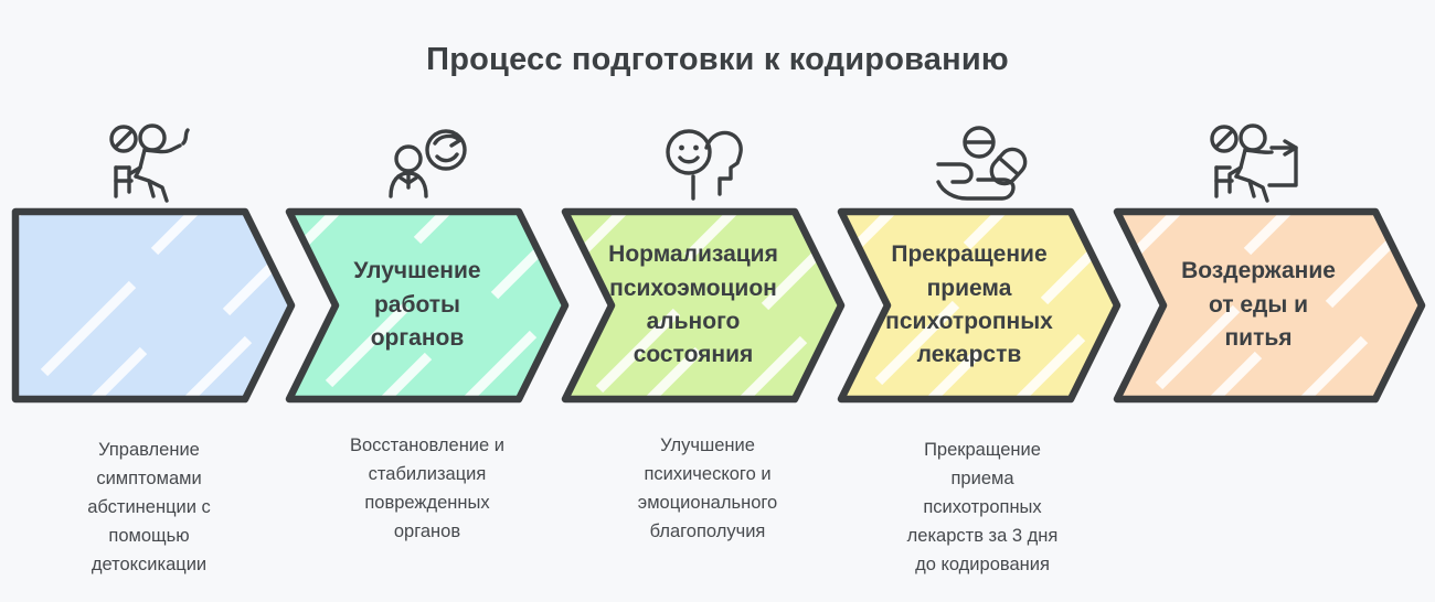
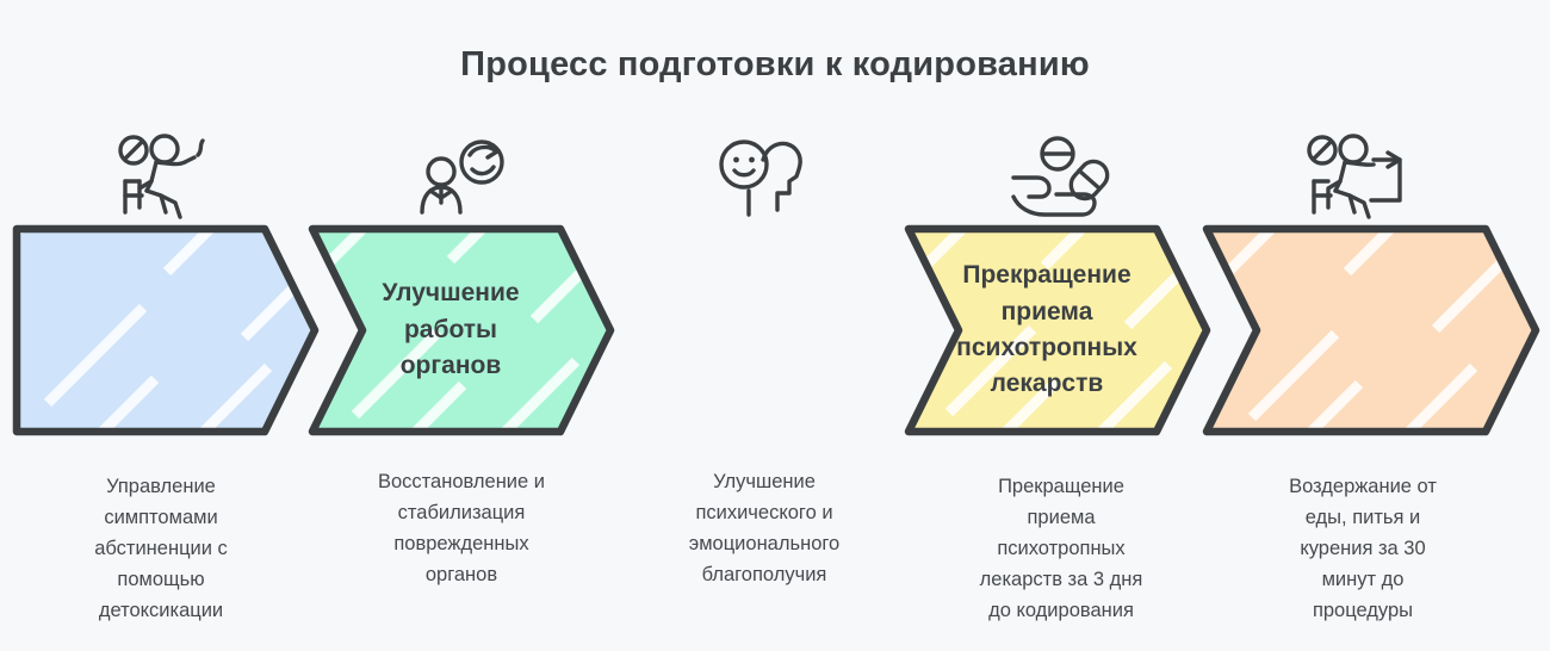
  Процесс подготовки к кодированию
  Улучшение
  работы
  органов
- Нормализация
- психоэмоцион
- ального
- состояния
  Прекращение
  приема
  психотропных
  лекарств
- Воздержание
- от еды и
- питья
  Управление
  симптомами
  абстиненции с
  помощью
  детоксикации
  Восстановление и
  стабилизация
  поврежденных
  органов
  Улучшение
  психического и
  эмоционального
  благополучия
  Прекращение
  приема
  психотропных
  лекарств за 3 дня
  до кодирования
+ Воздержание от
+ еды, питья и
+ курения за 30
+ минут до
+ процедуры
